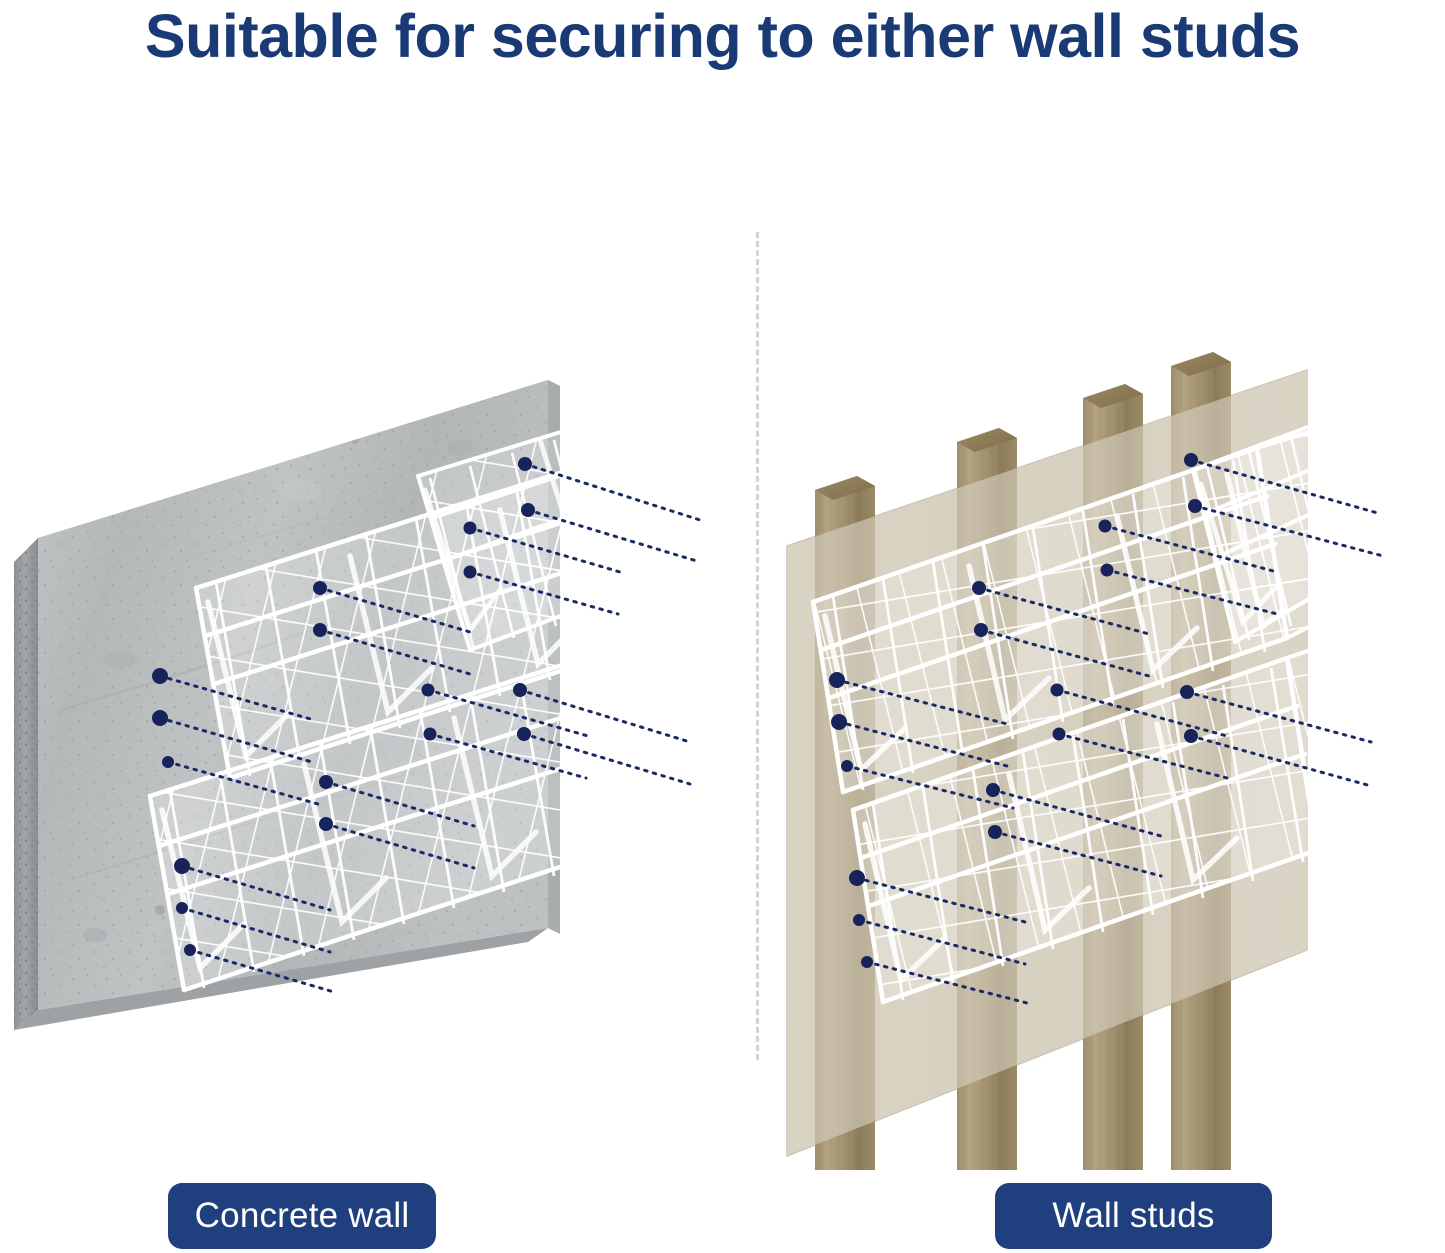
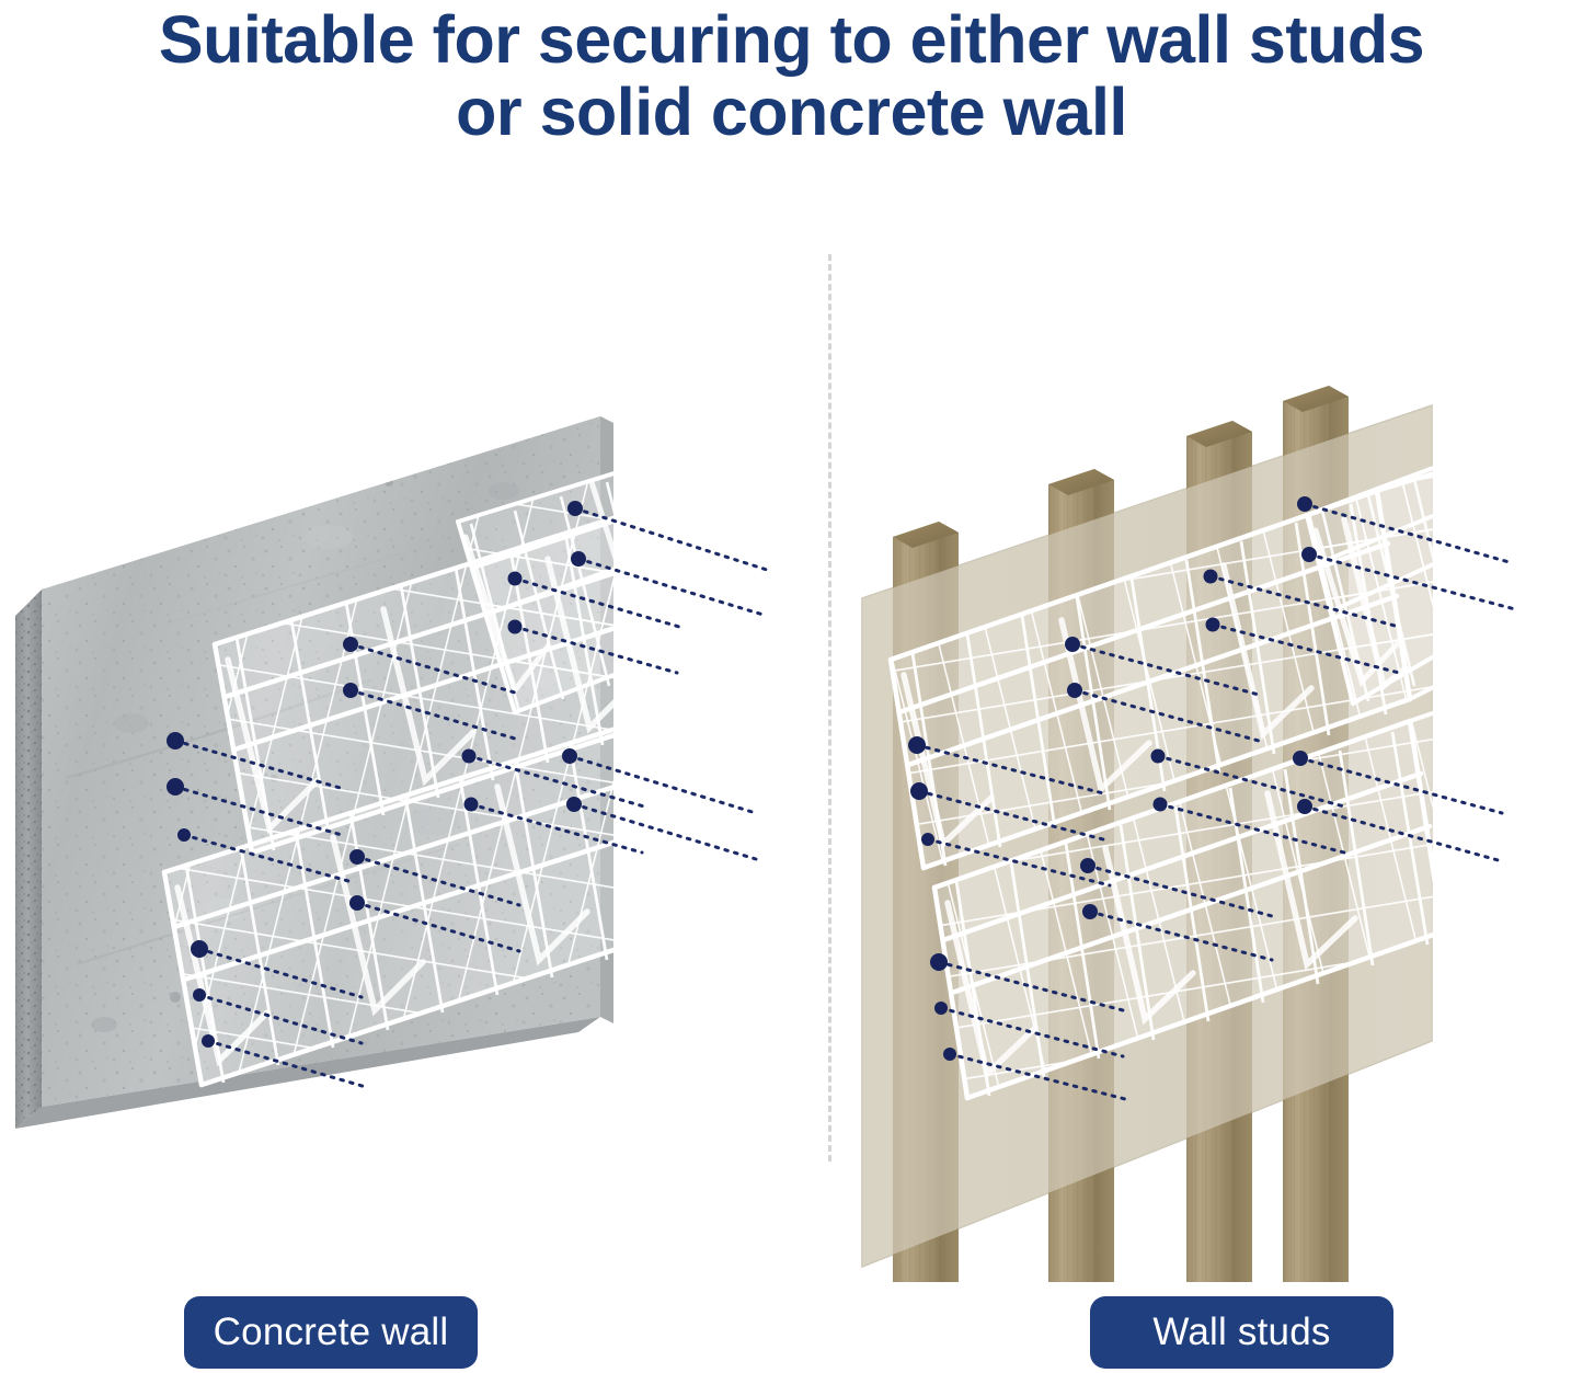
  Suitable for securing to either wall studs
+ or solid concrete wall
  Concrete wall
  Wall studs
